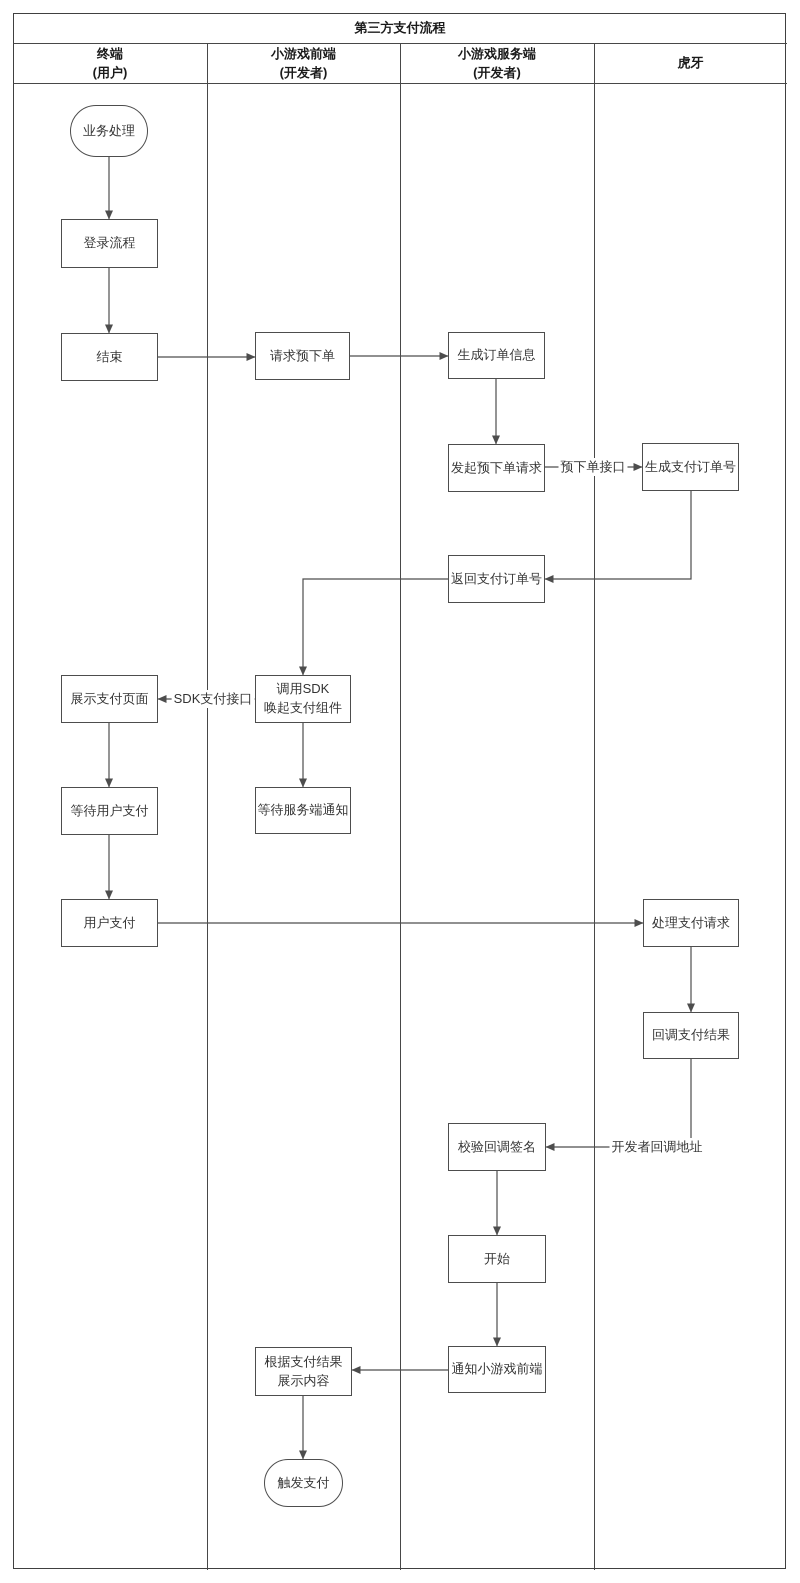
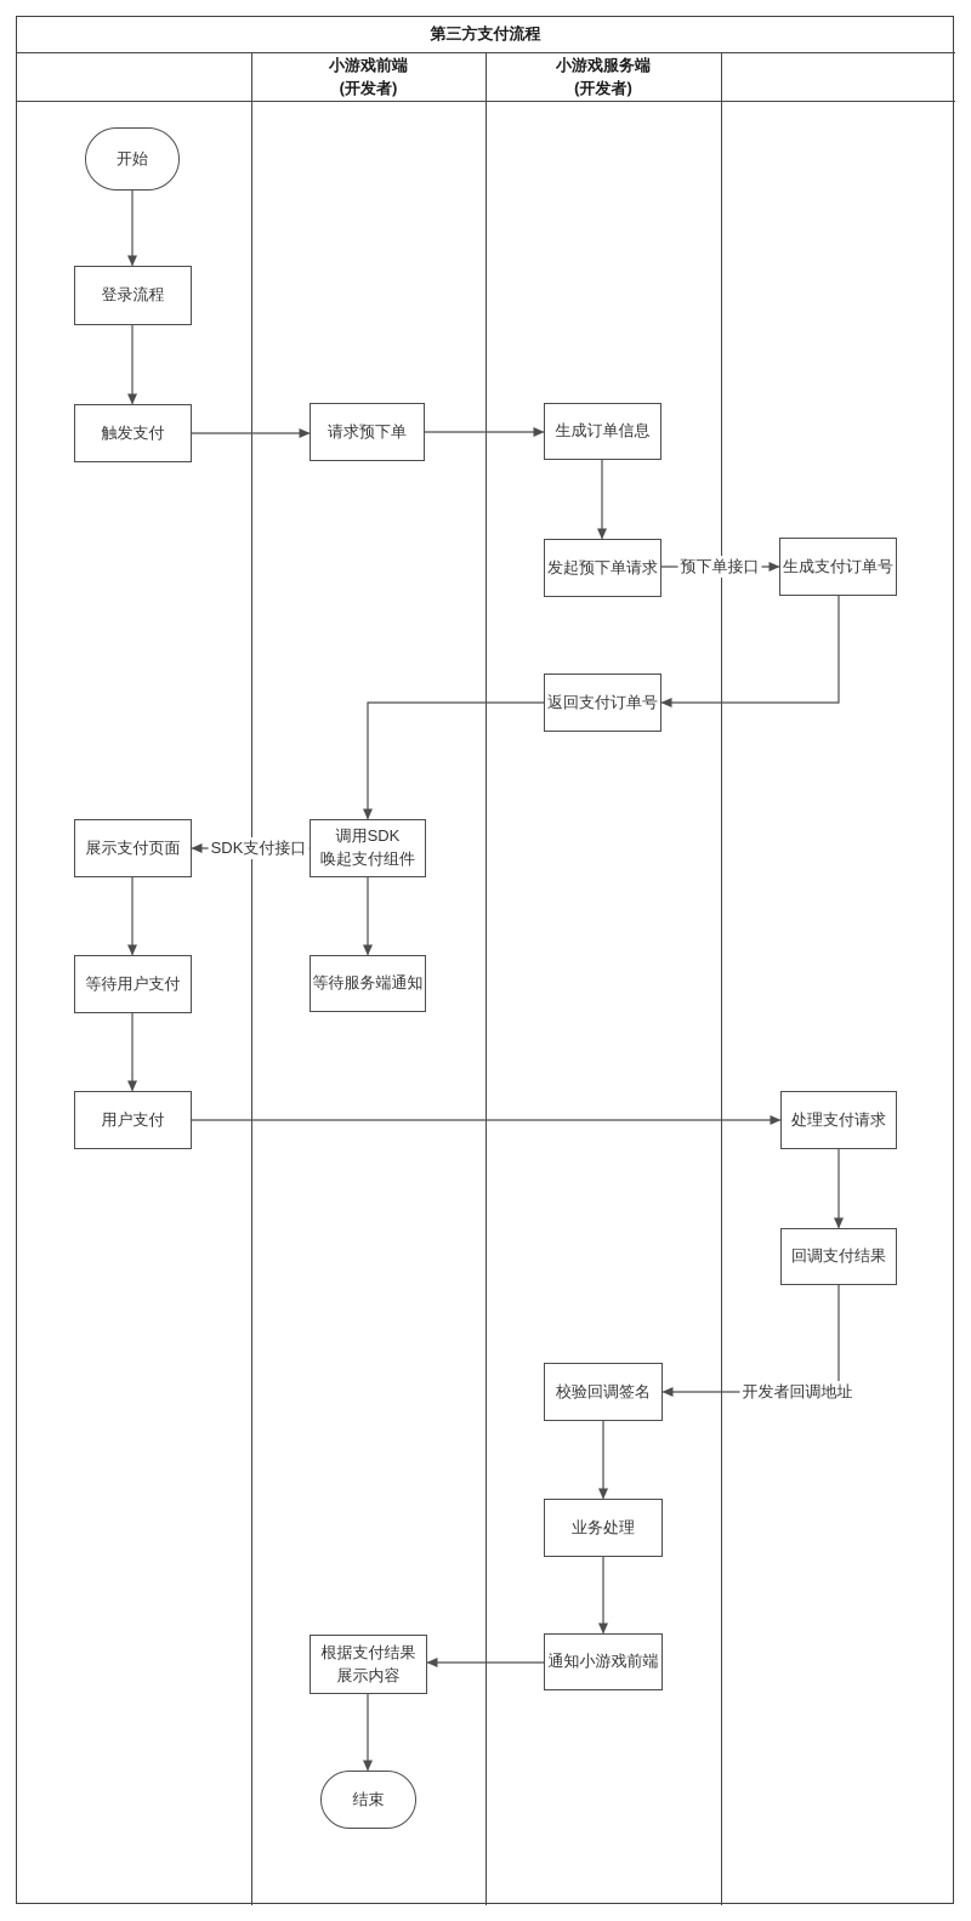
  第三方支付流程
- 终端
- (用户)
  小游戏前端
  (开发者)
  小游戏服务端
  (开发者)
- 虎牙
- 业务处理
+ 开始
  登录流程
- 结束
+ 触发支付
  请求预下单
  生成订单信息
  发起预下单请求
  生成支付订单号
  返回支付订单号
  调用SDK
  唤起支付组件
  展示支付页面
  等待用户支付
  等待服务端通知
  用户支付
  处理支付请求
  回调支付结果
  校验回调签名
- 开始
+ 业务处理
  通知小游戏前端
  根据支付结果
  展示内容
- 触发支付
+ 结束
  预下单接口
  SDK支付接口
  开发者回调地址
